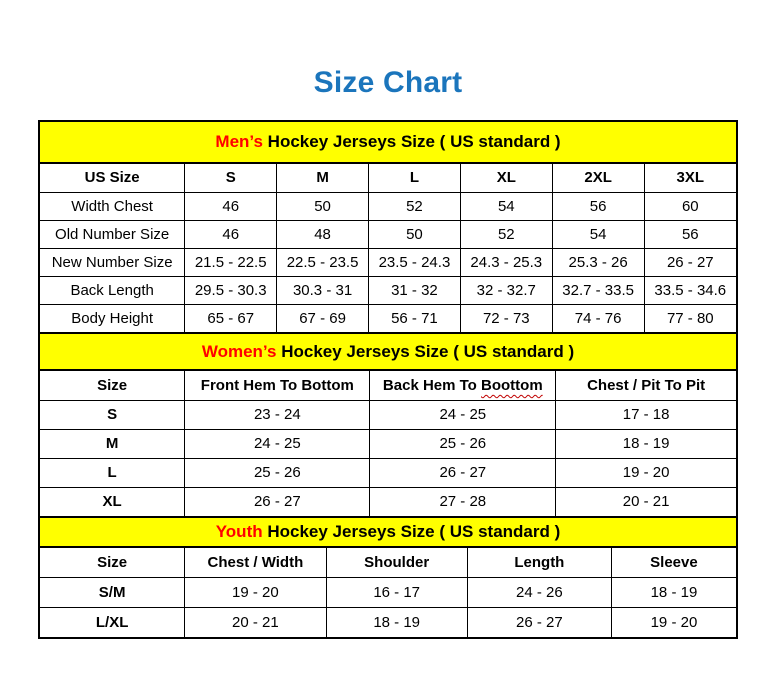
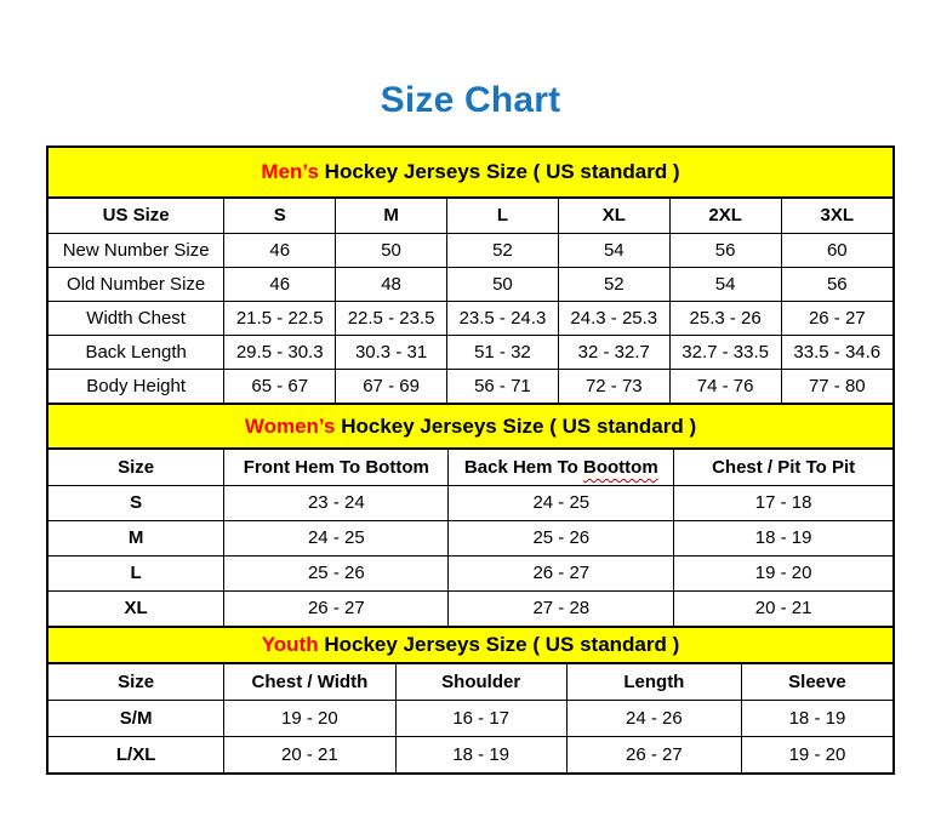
  Size Chart
  Men’s Hockey Jerseys Size ( US standard )
  US Size	S	M	L	XL	2XL	3XL
- Width Chest	46	50	52	54	56	60
+ New Number Size	46	50	52	54	56	60
  Old Number Size	46	48	50	52	54	56
- New Number Size	21.5 - 22.5	22.5 - 23.5	23.5 - 24.3	24.3 - 25.3	25.3 - 26	26 - 27
+ Width Chest	21.5 - 22.5	22.5 - 23.5	23.5 - 24.3	24.3 - 25.3	25.3 - 26	26 - 27
- Back Length	29.5 - 30.3	30.3 - 31	31 - 32	32 - 32.7	32.7 - 33.5	33.5 - 34.6
+ Back Length	29.5 - 30.3	30.3 - 31	51 - 32	32 - 32.7	32.7 - 33.5	33.5 - 34.6
  Body Height	65 - 67	67 - 69	56 - 71	72 - 73	74 - 76	77 - 80
  Women’s Hockey Jerseys Size ( US standard )
  Size	Front Hem To Bottom	Back Hem To Boottom	Chest / Pit To Pit
  S	23 - 24	24 - 25	17 - 18
  M	24 - 25	25 - 26	18 - 19
  L	25 - 26	26 - 27	19 - 20
  XL	26 - 27	27 - 28	20 - 21
  Youth Hockey Jerseys Size ( US standard )
  Size	Chest / Width	Shoulder	Length	Sleeve
  S/M	19 - 20	16 - 17	24 - 26	18 - 19
  L/XL	20 - 21	18 - 19	26 - 27	19 - 20
